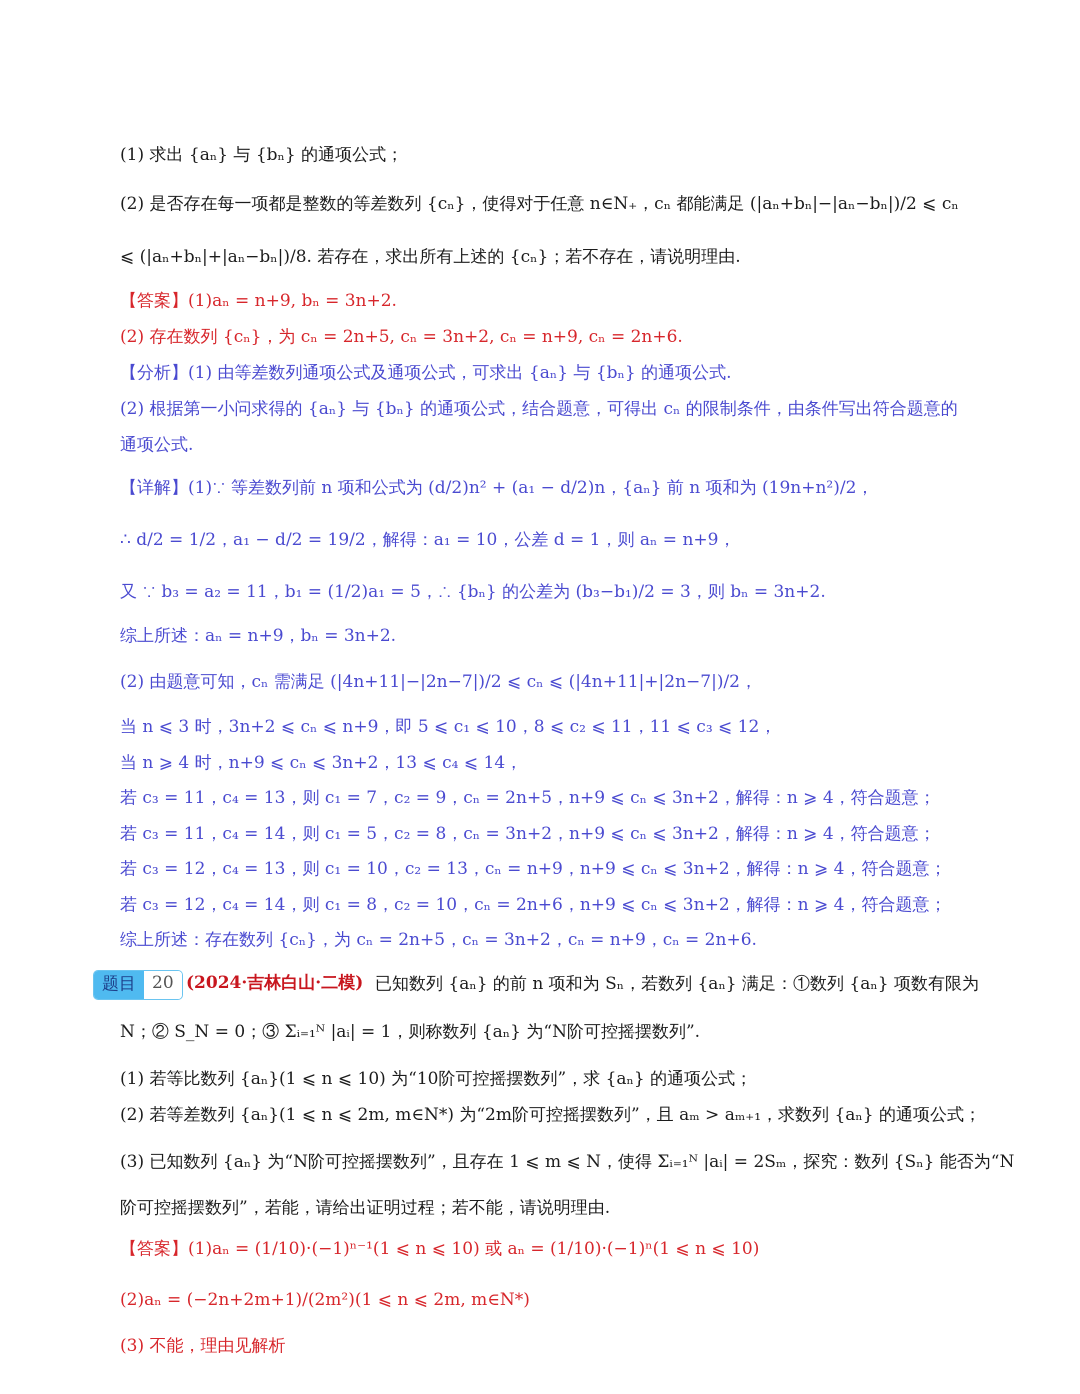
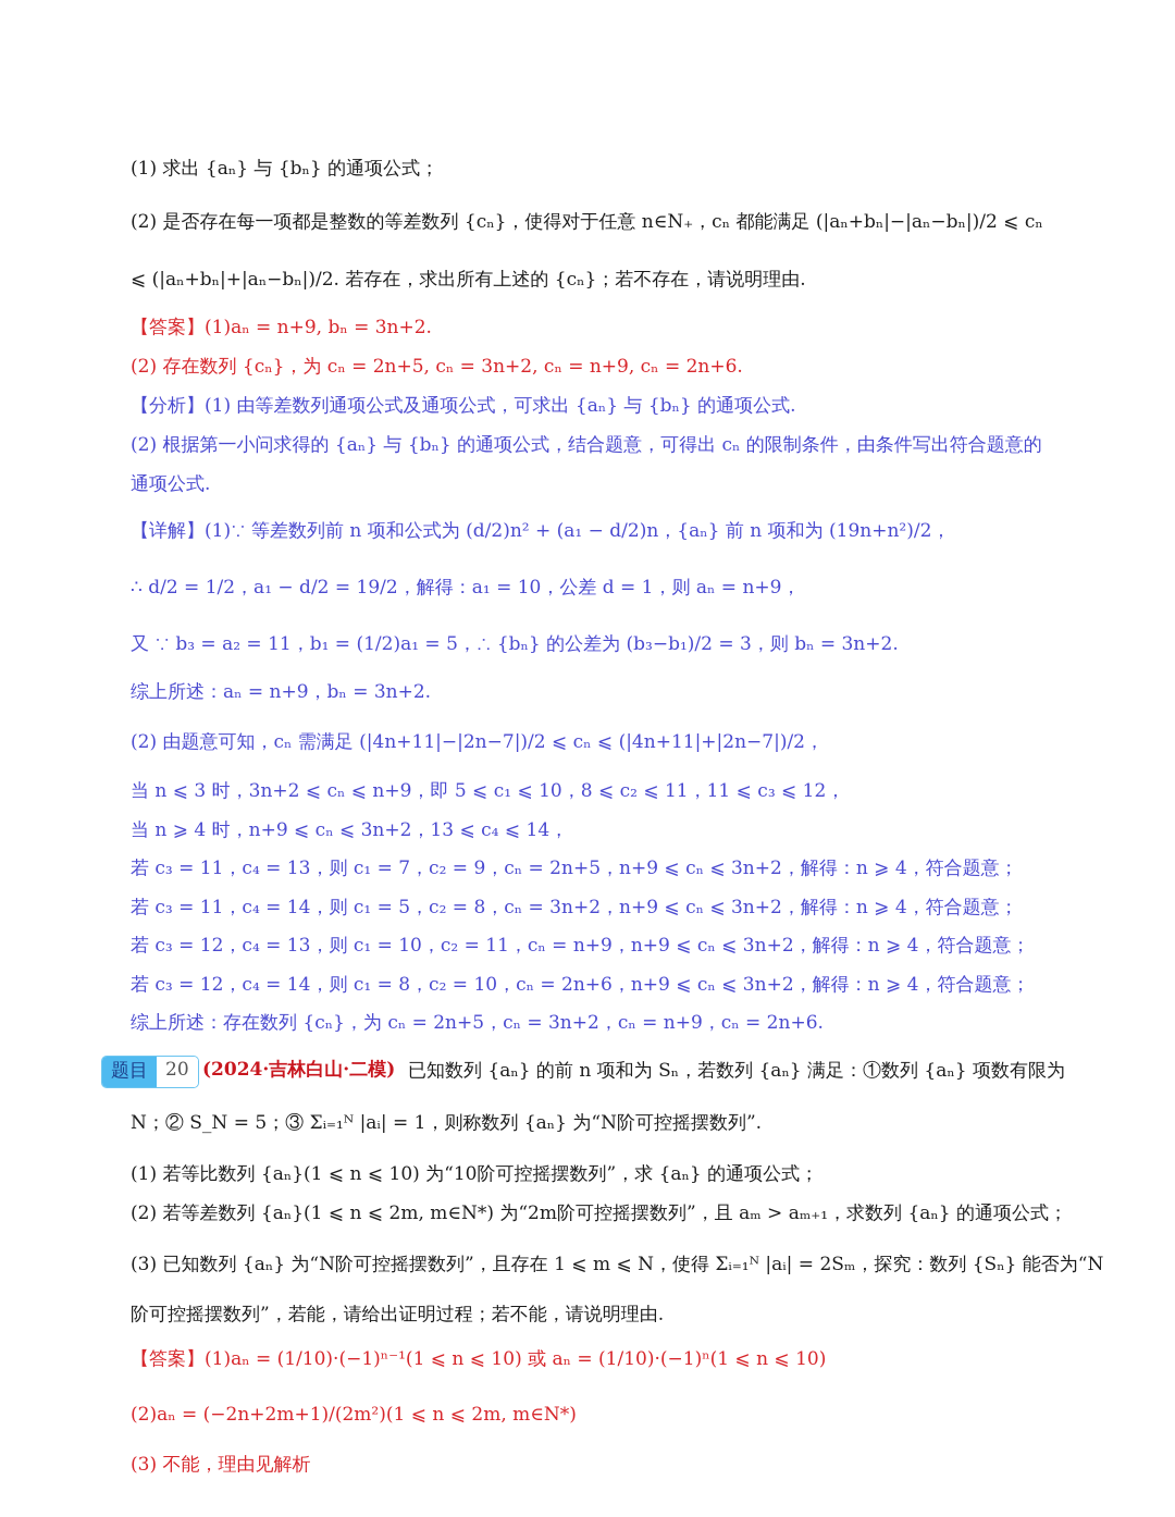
  (1) 求出 {aₙ} 与 {bₙ} 的通项公式；
  (2) 是否存在每一项都是整数的等差数列 {cₙ}，使得对于任意 n∈N₊，cₙ 都能满足 (|aₙ+bₙ|−|aₙ−bₙ|)/2 ⩽ cₙ
- ⩽ (|aₙ+bₙ|+|aₙ−bₙ|)/8. 若存在，求出所有上述的 {cₙ}；若不存在，请说明理由.
+ ⩽ (|aₙ+bₙ|+|aₙ−bₙ|)/2. 若存在，求出所有上述的 {cₙ}；若不存在，请说明理由.
  【答案】(1)aₙ = n+9, bₙ = 3n+2.
  (2) 存在数列 {cₙ}，为 cₙ = 2n+5, cₙ = 3n+2, cₙ = n+9, cₙ = 2n+6.
  【分析】(1) 由等差数列通项公式及通项公式，可求出 {aₙ} 与 {bₙ} 的通项公式.
  (2) 根据第一小问求得的 {aₙ} 与 {bₙ} 的通项公式，结合题意，可得出 cₙ 的限制条件，由条件写出符合题意的
  通项公式.
  【详解】(1)∵ 等差数列前 n 项和公式为 (d/2)n² + (a₁ − d/2)n，{aₙ} 前 n 项和为 (19n+n²)/2，
  ∴ d/2 = 1/2，a₁ − d/2 = 19/2，解得：a₁ = 10，公差 d = 1，则 aₙ = n+9，
  又 ∵ b₃ = a₂ = 11，b₁ = (1/2)a₁ = 5，∴ {bₙ} 的公差为 (b₃−b₁)/2 = 3，则 bₙ = 3n+2.
  综上所述：aₙ = n+9，bₙ = 3n+2.
  (2) 由题意可知，cₙ 需满足 (|4n+11|−|2n−7|)/2 ⩽ cₙ ⩽ (|4n+11|+|2n−7|)/2，
  当 n ⩽ 3 时，3n+2 ⩽ cₙ ⩽ n+9，即 5 ⩽ c₁ ⩽ 10，8 ⩽ c₂ ⩽ 11，11 ⩽ c₃ ⩽ 12，
  当 n ⩾ 4 时，n+9 ⩽ cₙ ⩽ 3n+2，13 ⩽ c₄ ⩽ 14，
  若 c₃ = 11，c₄ = 13，则 c₁ = 7，c₂ = 9，cₙ = 2n+5，n+9 ⩽ cₙ ⩽ 3n+2，解得：n ⩾ 4，符合题意；
  若 c₃ = 11，c₄ = 14，则 c₁ = 5，c₂ = 8，cₙ = 3n+2，n+9 ⩽ cₙ ⩽ 3n+2，解得：n ⩾ 4，符合题意；
- 若 c₃ = 12，c₄ = 13，则 c₁ = 10，c₂ = 13，cₙ = n+9，n+9 ⩽ cₙ ⩽ 3n+2，解得：n ⩾ 4，符合题意；
+ 若 c₃ = 12，c₄ = 13，则 c₁ = 10，c₂ = 11，cₙ = n+9，n+9 ⩽ cₙ ⩽ 3n+2，解得：n ⩾ 4，符合题意；
  若 c₃ = 12，c₄ = 14，则 c₁ = 8，c₂ = 10，cₙ = 2n+6，n+9 ⩽ cₙ ⩽ 3n+2，解得：n ⩾ 4，符合题意；
  综上所述：存在数列 {cₙ}，为 cₙ = 2n+5，cₙ = 3n+2，cₙ = n+9，cₙ = 2n+6.
  题目
  20
  (2024·吉林白山·二模)
  已知数列 {aₙ} 的前 n 项和为 Sₙ，若数列 {aₙ} 满足：①数列 {aₙ} 项数有限为
- N；② S_N = 0；③ Σᵢ₌₁ᴺ |aᵢ| = 1，则称数列 {aₙ} 为“N阶可控摇摆数列”.
+ N；② S_N = 5；③ Σᵢ₌₁ᴺ |aᵢ| = 1，则称数列 {aₙ} 为“N阶可控摇摆数列”.
  (1) 若等比数列 {aₙ}(1 ⩽ n ⩽ 10) 为“10阶可控摇摆数列”，求 {aₙ} 的通项公式；
  (2) 若等差数列 {aₙ}(1 ⩽ n ⩽ 2m, m∈N*) 为“2m阶可控摇摆数列”，且 aₘ > aₘ₊₁，求数列 {aₙ} 的通项公式；
  (3) 已知数列 {aₙ} 为“N阶可控摇摆数列”，且存在 1 ⩽ m ⩽ N，使得 Σᵢ₌₁ᴺ |aᵢ| = 2Sₘ，探究：数列 {Sₙ} 能否为“N
  阶可控摇摆数列”，若能，请给出证明过程；若不能，请说明理由.
  【答案】(1)aₙ = (1/10)·(−1)ⁿ⁻¹(1 ⩽ n ⩽ 10) 或 aₙ = (1/10)·(−1)ⁿ(1 ⩽ n ⩽ 10)
  (2)aₙ = (−2n+2m+1)/(2m²)(1 ⩽ n ⩽ 2m, m∈N*)
  (3) 不能，理由见解析
